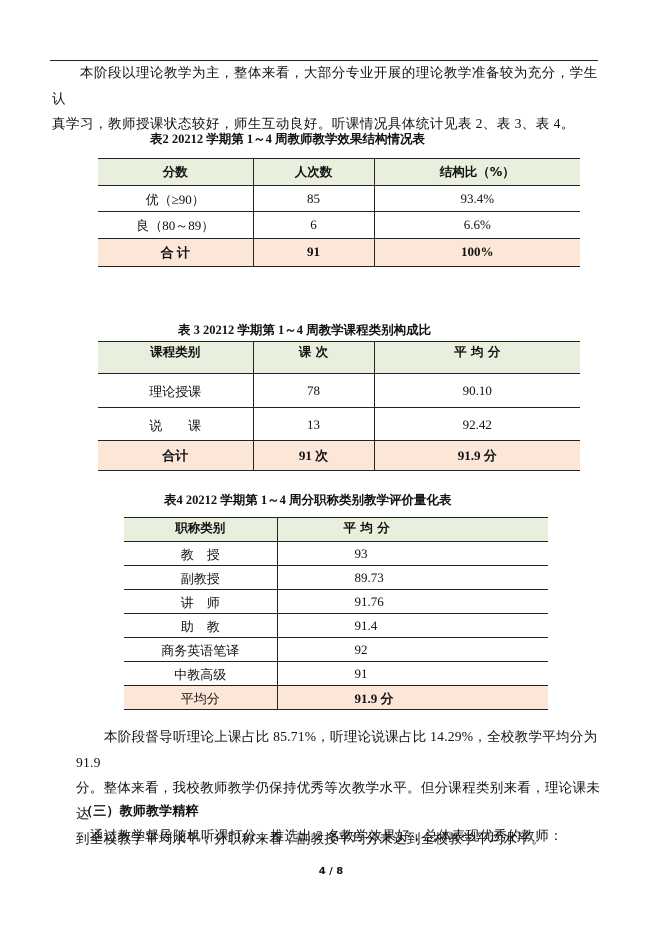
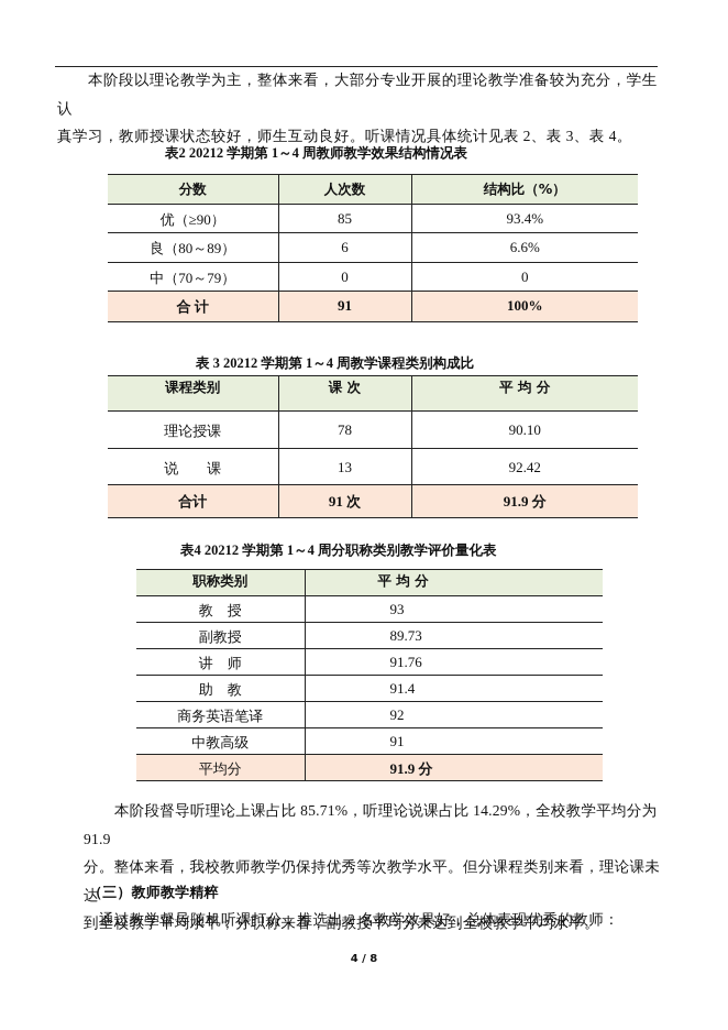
  本阶段以理论教学为主，整体来看，大部分专业开展的理论教学准备较为充分，学生认
  真学习，教师授课状态较好，师生互动良好。听课情况具体统计见表 2、表 3、表 4。
  表2 20212 学期第 1～4 周教师教学效果结构情况表
  分数	人次数	结构比（%）
  优（≥90）	85	93.4%
  良（80～89）	6	6.6%
+ 中（70～79）	0	0
  合 计	91	100%
  表 3 20212 学期第 1～4 周教学课程类别构成比
  课程类别	课 次	平 均 分
  理论授课	78	90.10
  说 课	13	92.42
  合计	91 次	91.9 分
  表4 20212 学期第 1～4 周分职称类别教学评价量化表
  职称类别	平 均 分
  教 授	93
  副教授	89.73
  讲 师	91.76
  助 教	91.4
  商务英语笔译	92
  中教高级	91
  平均分	91.9 分
  本阶段督导听理论上课占比 85.71%，听理论说课占比 14.29%，全校教学平均分为 91.9
  分。整体来看，我校教师教学仍保持优秀等次教学水平。但分课程类别来看，理论课未达
  到全校教学平均水平；分职称来看，副教授平均分未达到全校教学平均水平。
  （三）教师教学精粹
  通过教学督导随机听课打分，推选出 2 名教学效果好，总体表现优秀的教师：
  4 / 8
